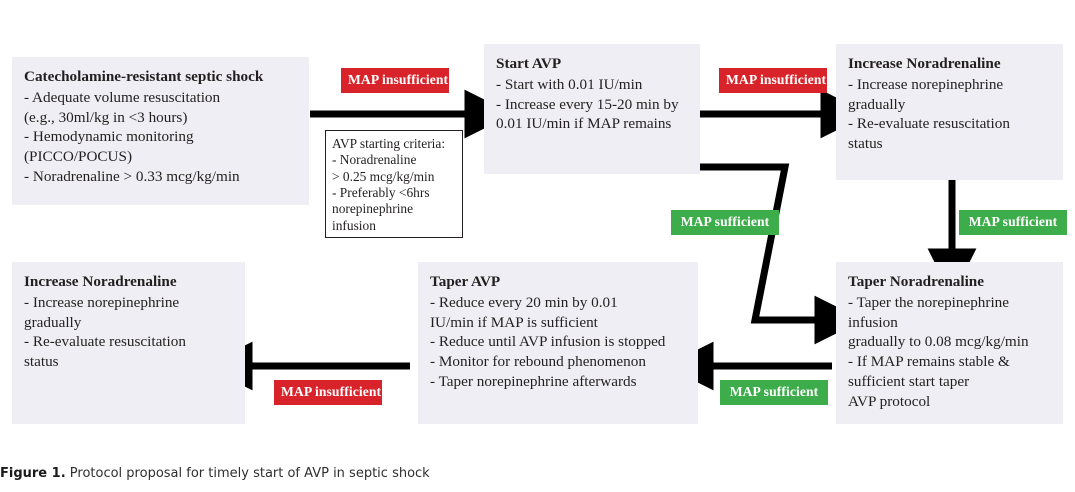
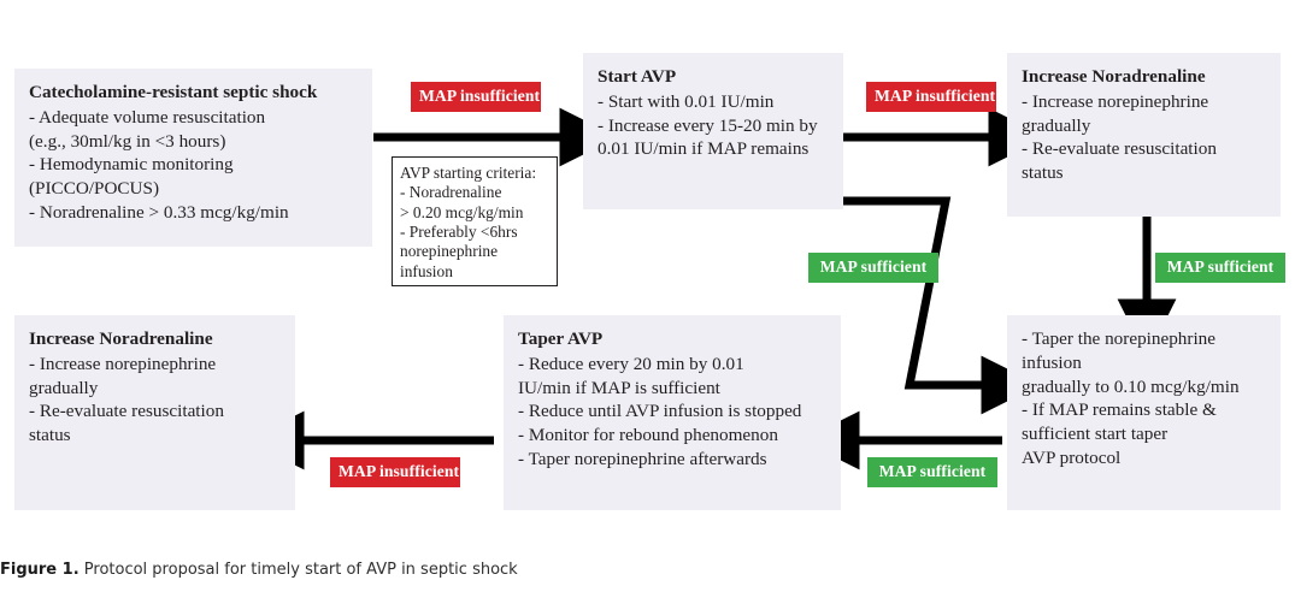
  Catecholamine-resistant septic shock
  - Adequate volume resuscitation
  (e.g., 30ml/kg in <3 hours)
  - Hemodynamic monitoring
  (PICCO/POCUS)
  - Noradrenaline > 0.33 mcg/kg/min
  AVP starting criteria:
  - Noradrenaline
- > 0.25 mcg/kg/min
+ > 0.20 mcg/kg/min
  - Preferably <6hrs
  norepinephrine
  infusion
  Start AVP
  - Start with 0.01 IU/min
  - Increase every 15-20 min by
  0.01 IU/min if MAP remains
  Increase Noradrenaline
  - Increase norepinephrine
  gradually
  - Re-evaluate resuscitation
  status
- Taper Noradrenaline
  - Taper the norepinephrine
  infusion
- gradually to 0.08 mcg/kg/min
+ gradually to 0.10 mcg/kg/min
  - If MAP remains stable &
  sufficient start taper
  AVP protocol
  Taper AVP
  - Reduce every 20 min by 0.01
  IU/min if MAP is sufficient
  - Reduce until AVP infusion is stopped
  - Monitor for rebound phenomenon
  - Taper norepinephrine afterwards
  Increase Noradrenaline
  - Increase norepinephrine
  gradually
  - Re-evaluate resuscitation
  status
  MAP insufficient
  MAP insufficient
  MAP sufficient
  MAP sufficient
  MAP sufficient
  MAP insufficient
  Figure 1. Protocol proposal for timely start of AVP in septic shock
